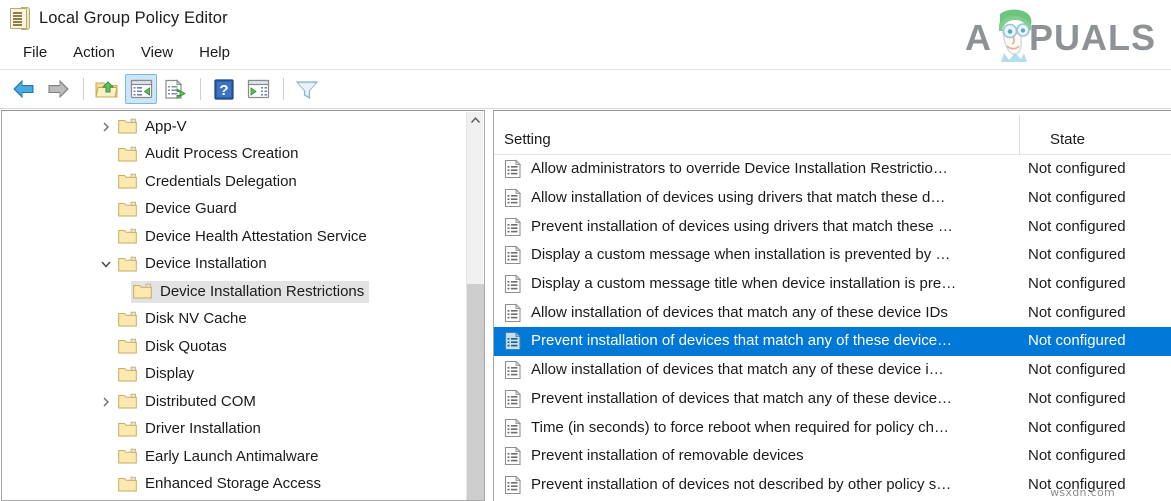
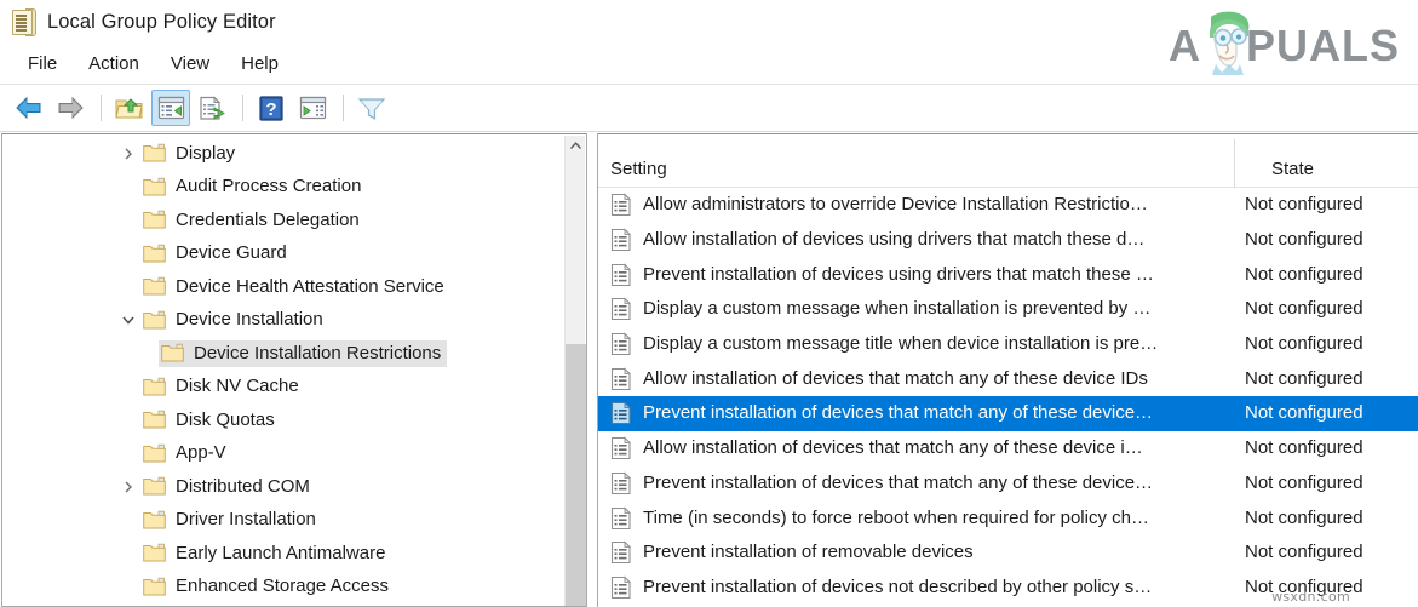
  Local Group Policy Editor
  A
  PUALS
  File
  Action
  View
  Help
  ?
- App-V
+ Display
  Audit Process Creation
  Credentials Delegation
  Device Guard
  Device Health Attestation Service
  Device Installation
  Device Installation Restrictions
  Disk NV Cache
  Disk Quotas
- Display
+ App-V
  Distributed COM
  Driver Installation
  Early Launch Antimalware
  Enhanced Storage Access
  Setting
  State
  Allow administrators to override Device Installation Restrictio…
  Not configured
  Allow installation of devices using drivers that match these d…
  Not configured
  Prevent installation of devices using drivers that match these …
  Not configured
  Display a custom message when installation is prevented by …
  Not configured
  Display a custom message title when device installation is pre…
  Not configured
  Allow installation of devices that match any of these device IDs
  Not configured
  Prevent installation of devices that match any of these device…
  Not configured
  Allow installation of devices that match any of these device i…
  Not configured
  Prevent installation of devices that match any of these device…
  Not configured
  Time (in seconds) to force reboot when required for policy ch…
  Not configured
  Prevent installation of removable devices
  Not configured
  Prevent installation of devices not described by other policy s…
  Not configured
  wsxdn.com
